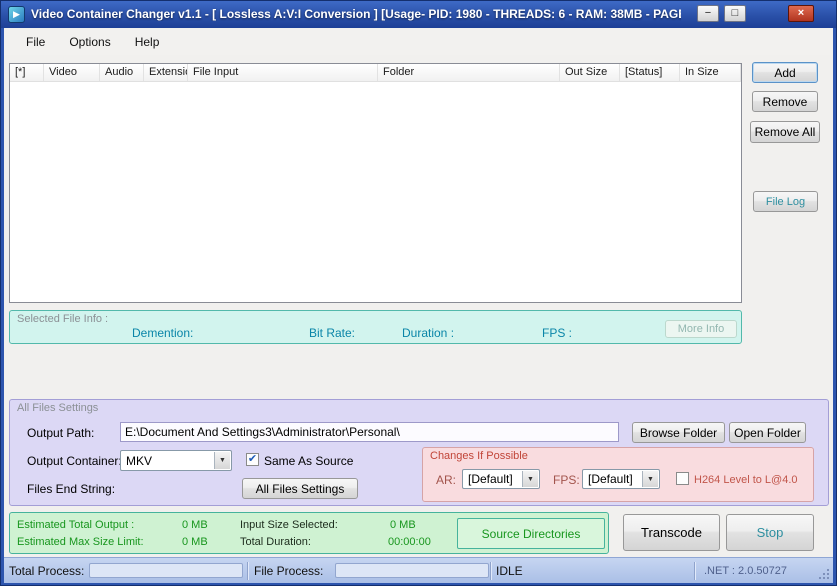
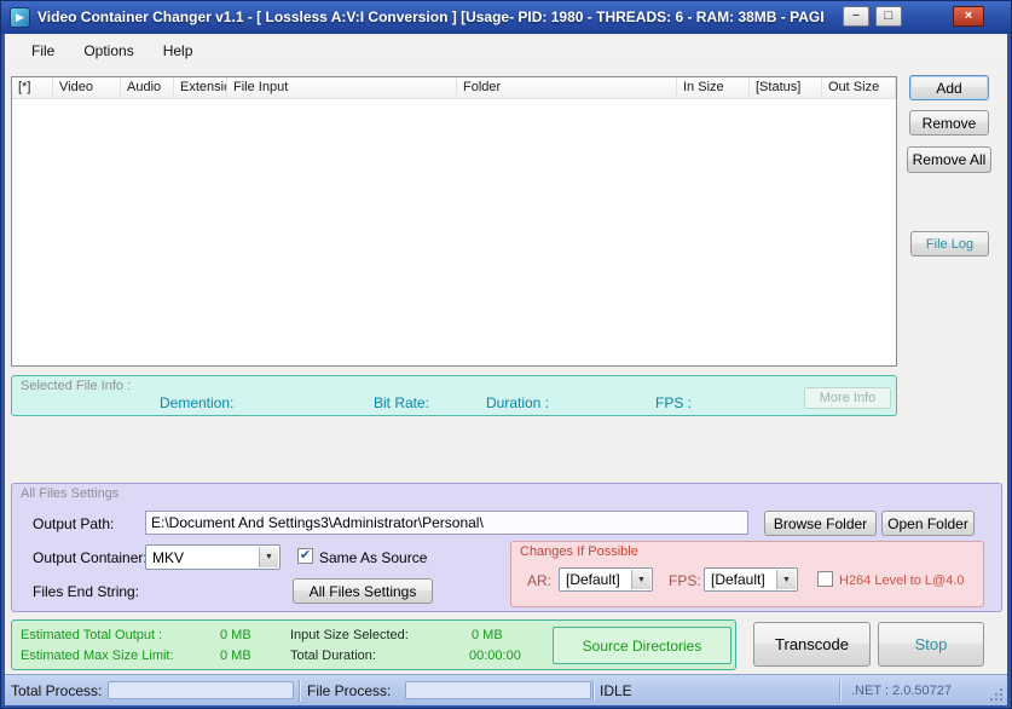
  ▶
  Video Container Changer v1.1 - [ Lossless A:V:I Conversion ] [Usage- PID: 1980 - THREADS: 6 - RAM: 38MB - PAG
  −
  □
  ×
  File
  Options
  Help
  [*]
  Video
  Audio
  Extensi
  File Input
  Folder
- Out Size
+ In Size
  [Status]
- In Size
+ Out Size
  Add
  Remove
  Remove All
  File Log
  Selected File Info :
  Demention:
  Bit Rate:
  Duration :
  FPS :
  More Info
  All Files Settings
  Output Path:
  E:\Document And Settings3\Administrator\Personal\
  Browse Folder
  Open Folder
  Output Container
  MKV
  ✔
  Same As Source
  Files End String:
  All Files Settings
  Changes If Possible
  AR:
  [Default]
  FPS:
  [Default]
  H264 Level to L@4.0
  Estimated Total Output :
  0 MB
  Input Size Selected:
  0 MB
  Estimated Max Size Limit:
  0 MB
  Total Duration:
  00:00:00
  Source Directories
  Transcode
  Stop
  Total Process:
  File Process:
  IDLE
  .NET : 2.0.50727
